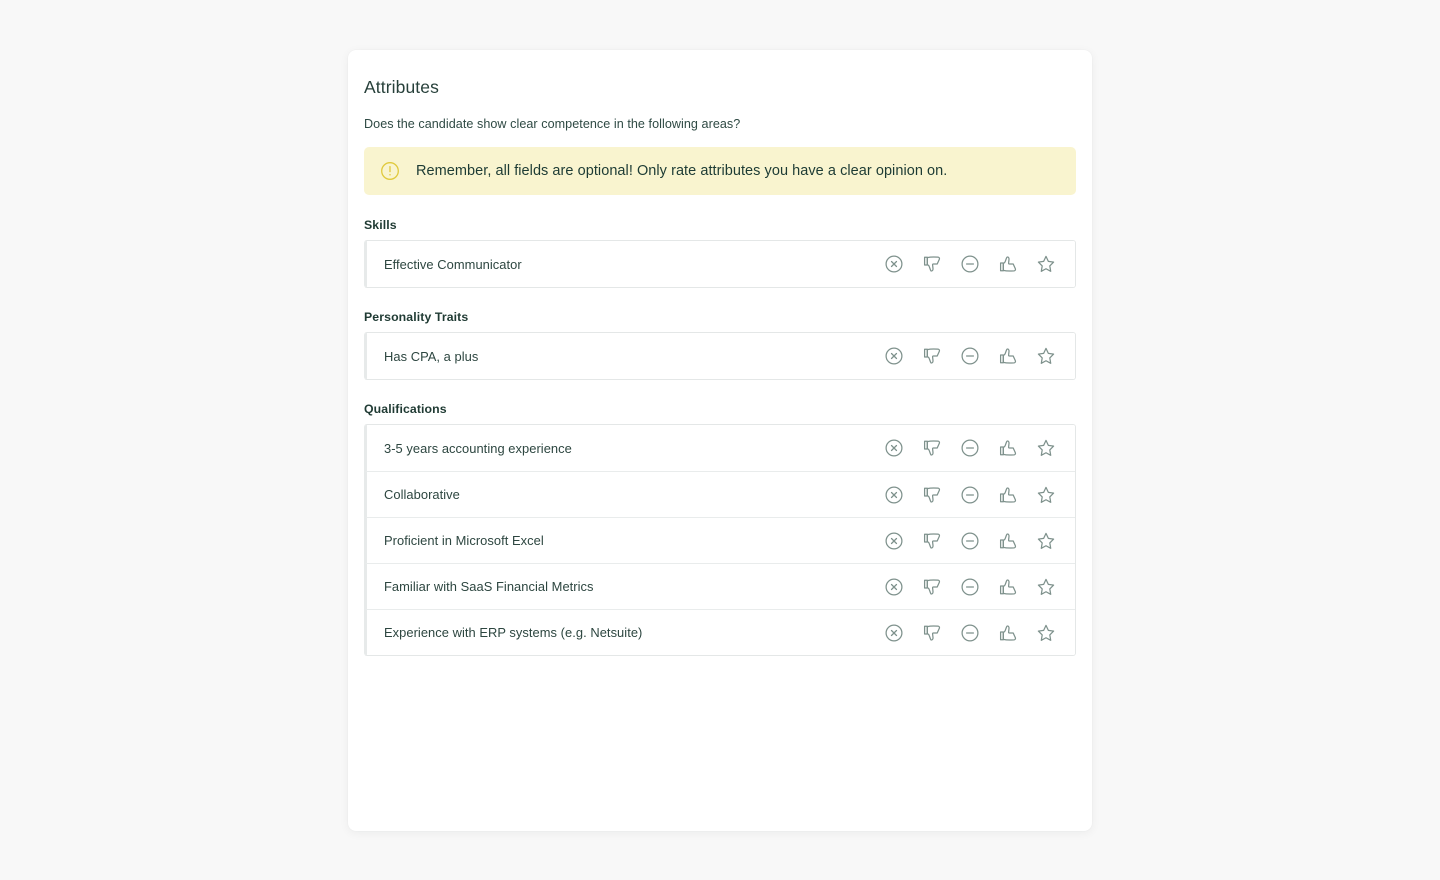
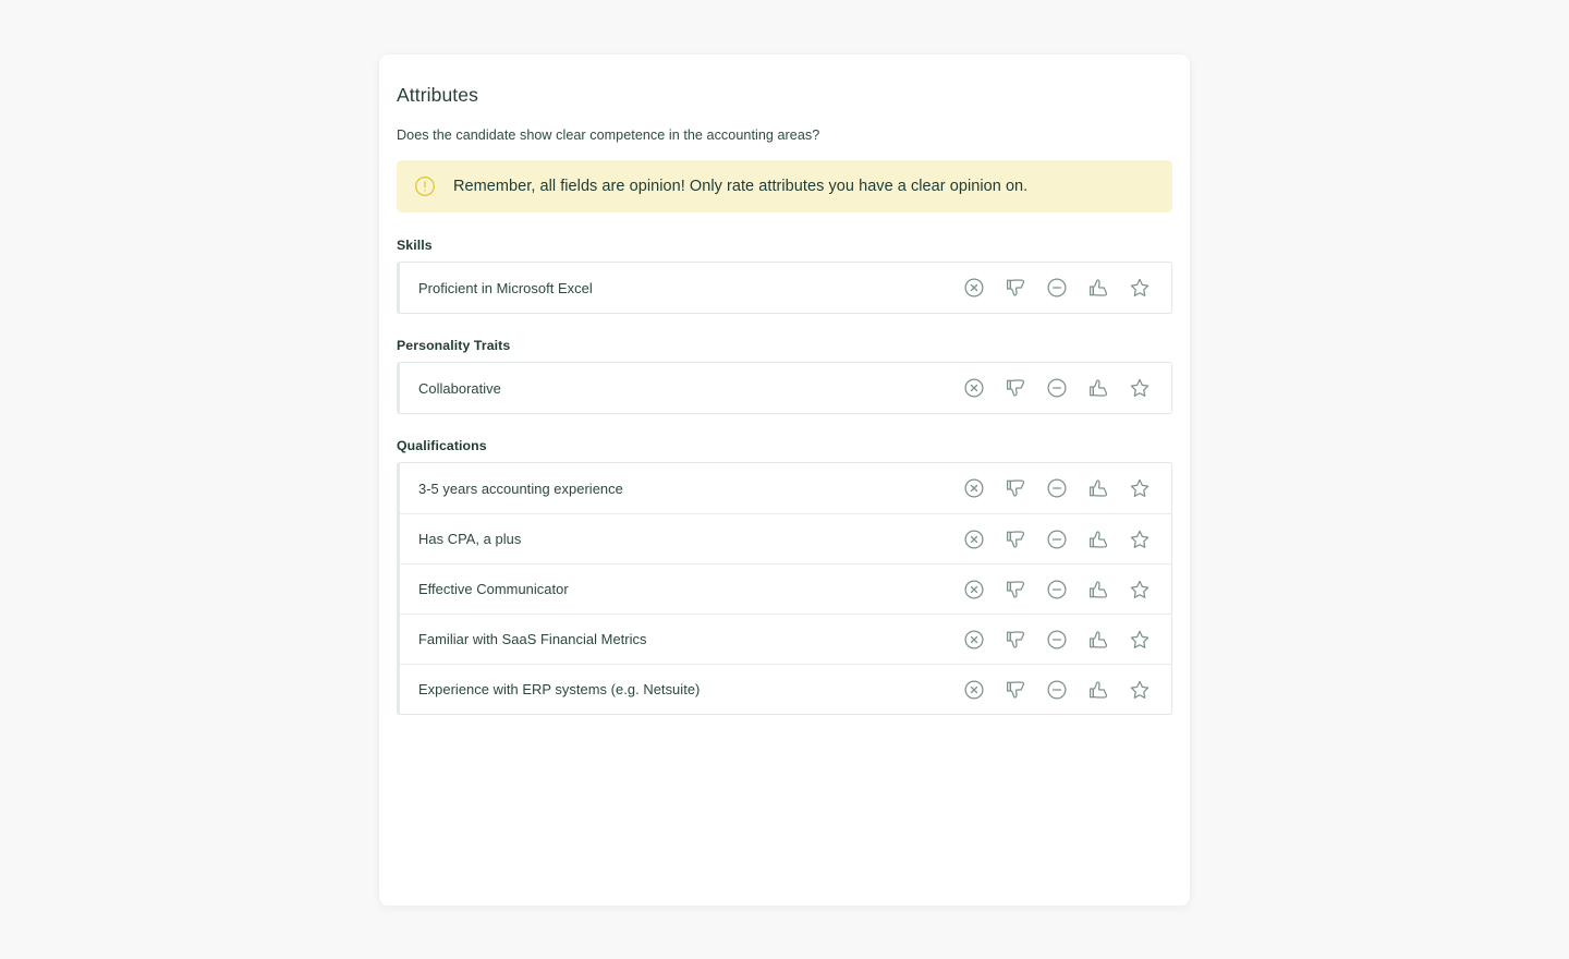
  Attributes
- Does the candidate show clear competence in the following areas?
+ Does the candidate show clear competence in the accounting areas?
- Remember, all fields are optional! Only rate attributes you have a clear opinion on.
+ Remember, all fields are opinion! Only rate attributes you have a clear opinion on.
  Skills
- Effective Communicator
+ Proficient in Microsoft Excel
  Personality Traits
- Has CPA, a plus
+ Collaborative
  Qualifications
  3-5 years accounting experience
- Collaborative
+ Has CPA, a plus
- Proficient in Microsoft Excel
+ Effective Communicator
  Familiar with SaaS Financial Metrics
  Experience with ERP systems (e.g. Netsuite)
